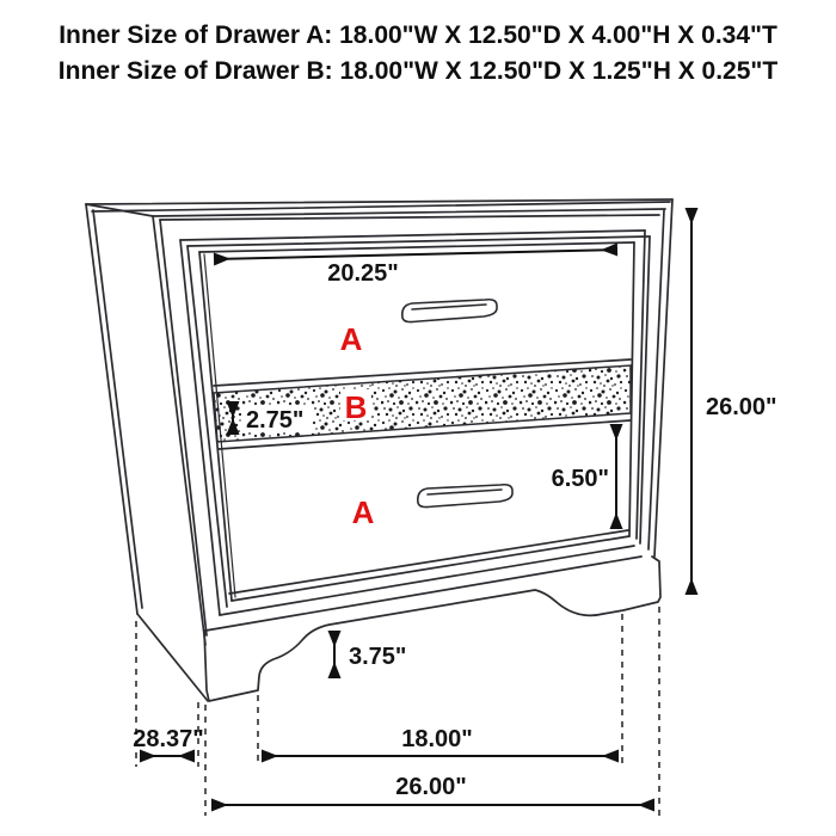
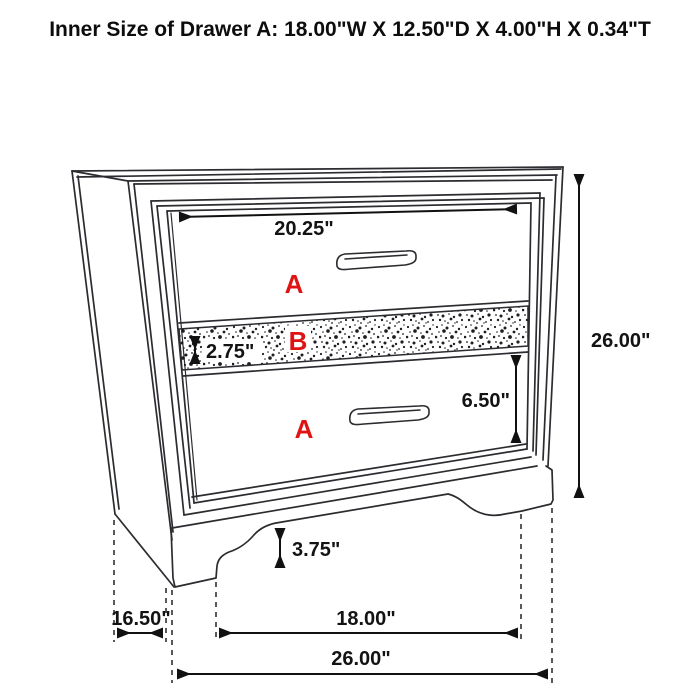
  Inner Size of Drawer A: 18.00"W X 12.50"D X 4.00"H X 0.34"T
- Inner Size of Drawer B: 18.00"W X 12.50"D X 1.25"H X 0.25"T
  20.25"
  26.00"
  2.75"
  6.50"
  3.75"
- 28.37"
+ 16.50"
  18.00"
  26.00"
  A
  B
  A
